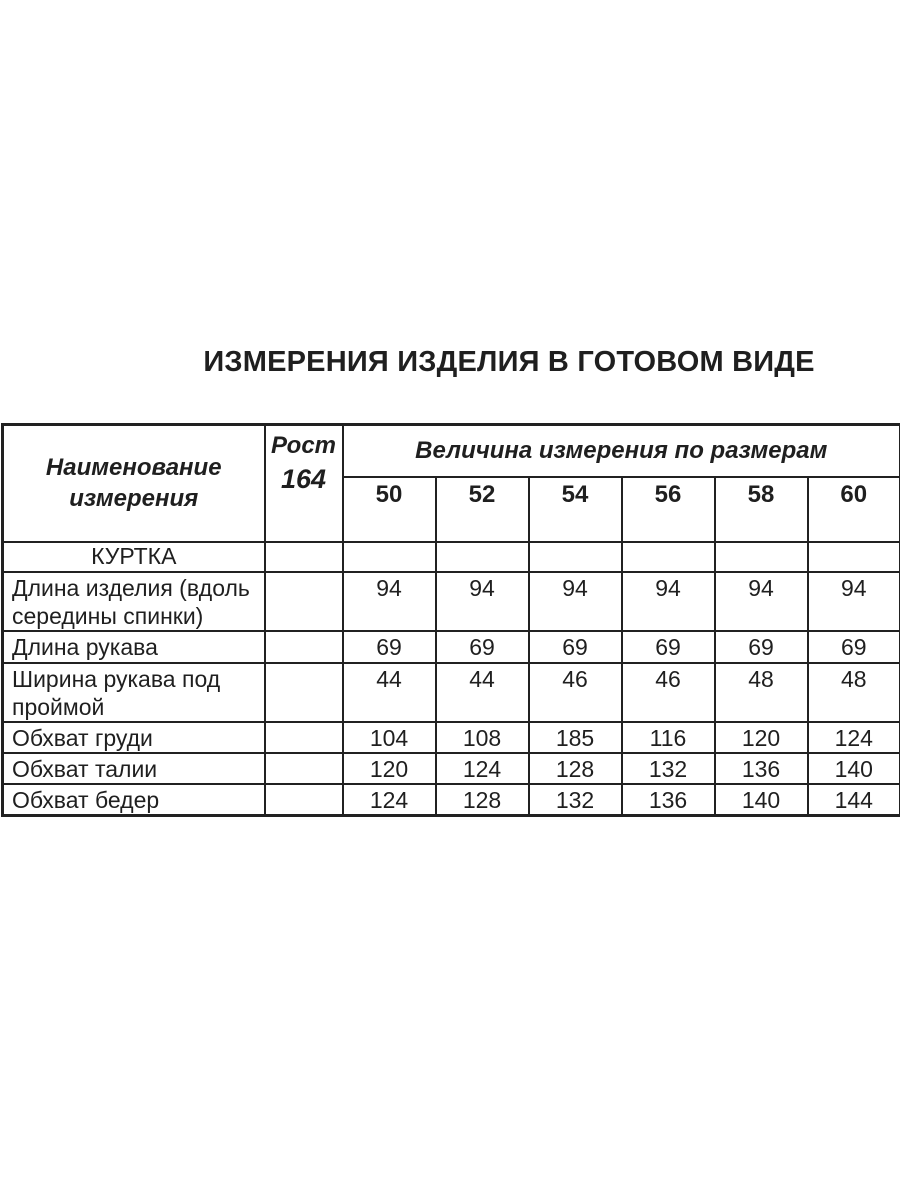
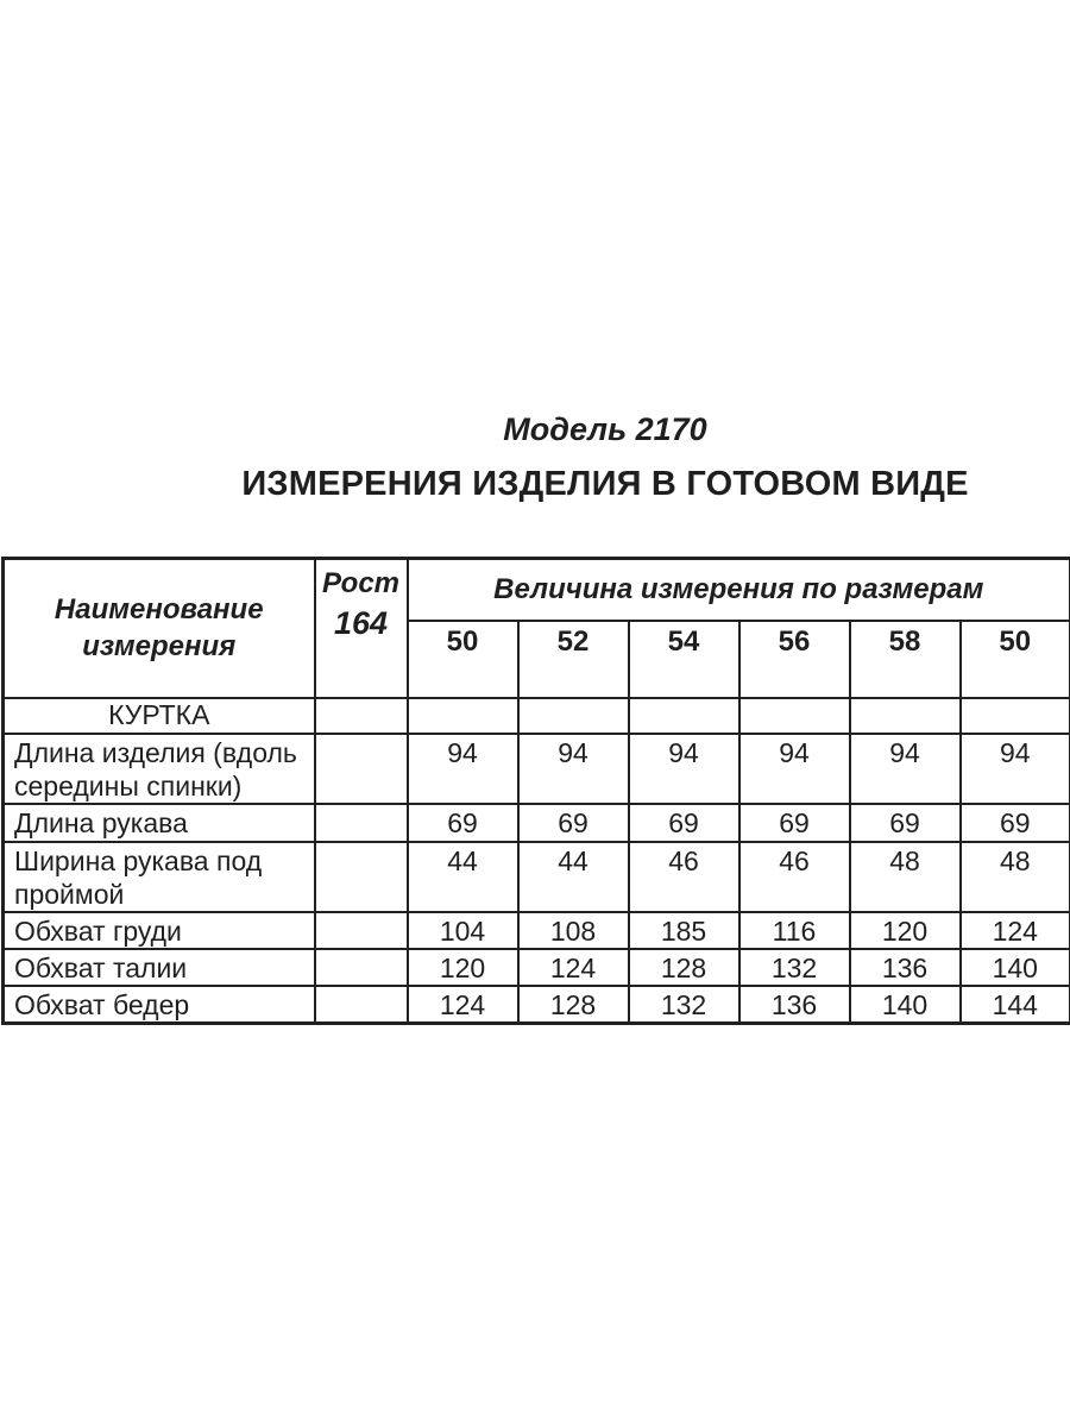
+ Модель 2170
  ИЗМЕРЕНИЯ ИЗДЕЛИЯ В ГОТОВОМ ВИДЕ
  Наименование измерения	Рост 164	Величина измерения по размерам
- 50	52	54	56	58	60
+ 50	52	54	56	58	50
  КУРТКА
  Длина изделия (вдоль середины спинки)		94	94	94	94	94	94
  Длина рукава		69	69	69	69	69	69
  Ширина рукава под проймой		44	44	46	46	48	48
  Обхват груди		104	108	185	116	120	124
  Обхват талии		120	124	128	132	136	140
  Обхват бедер		124	128	132	136	140	144
